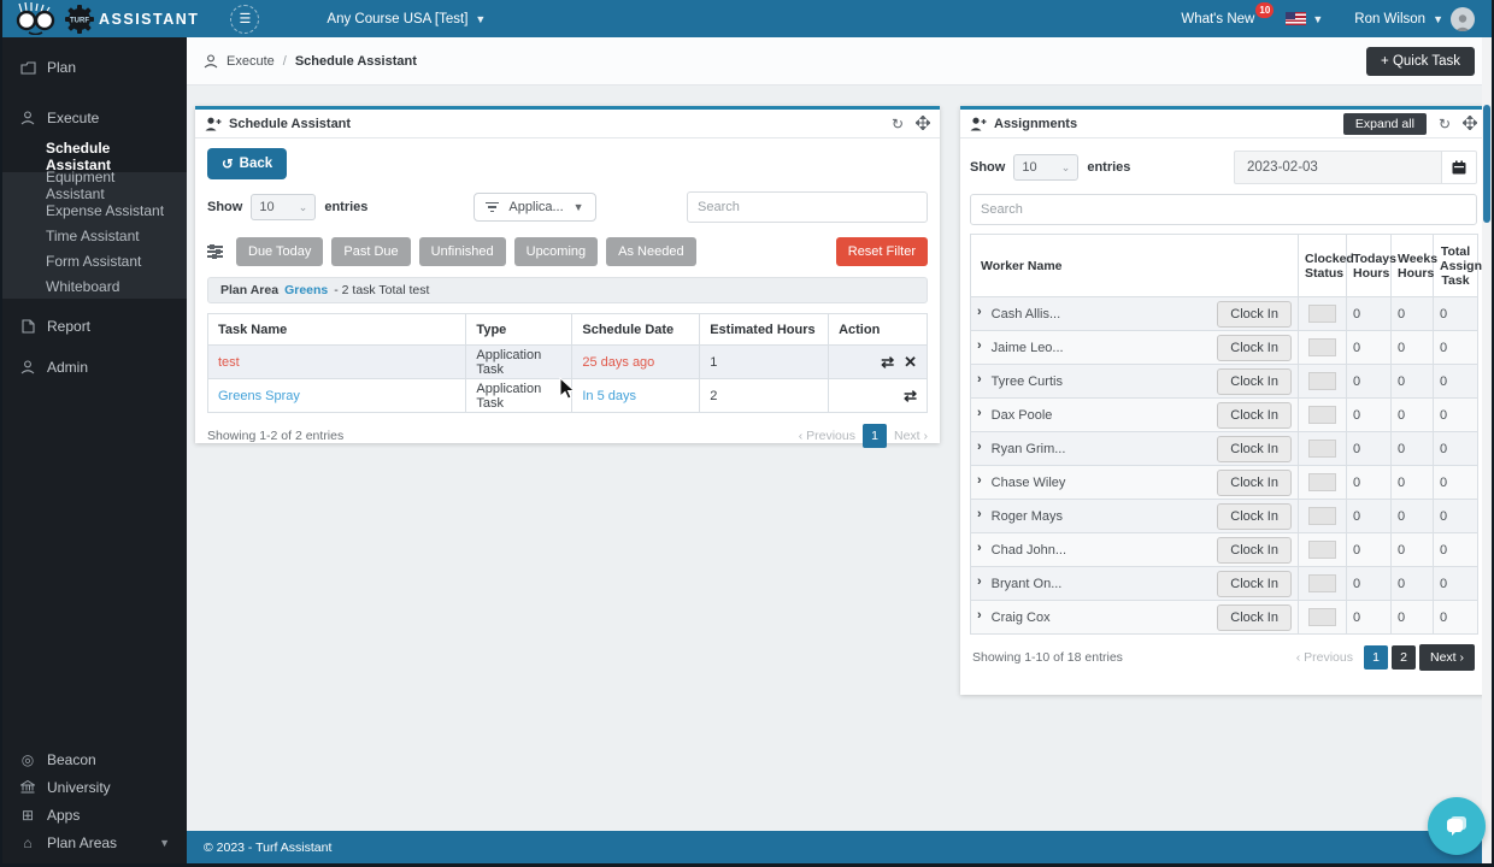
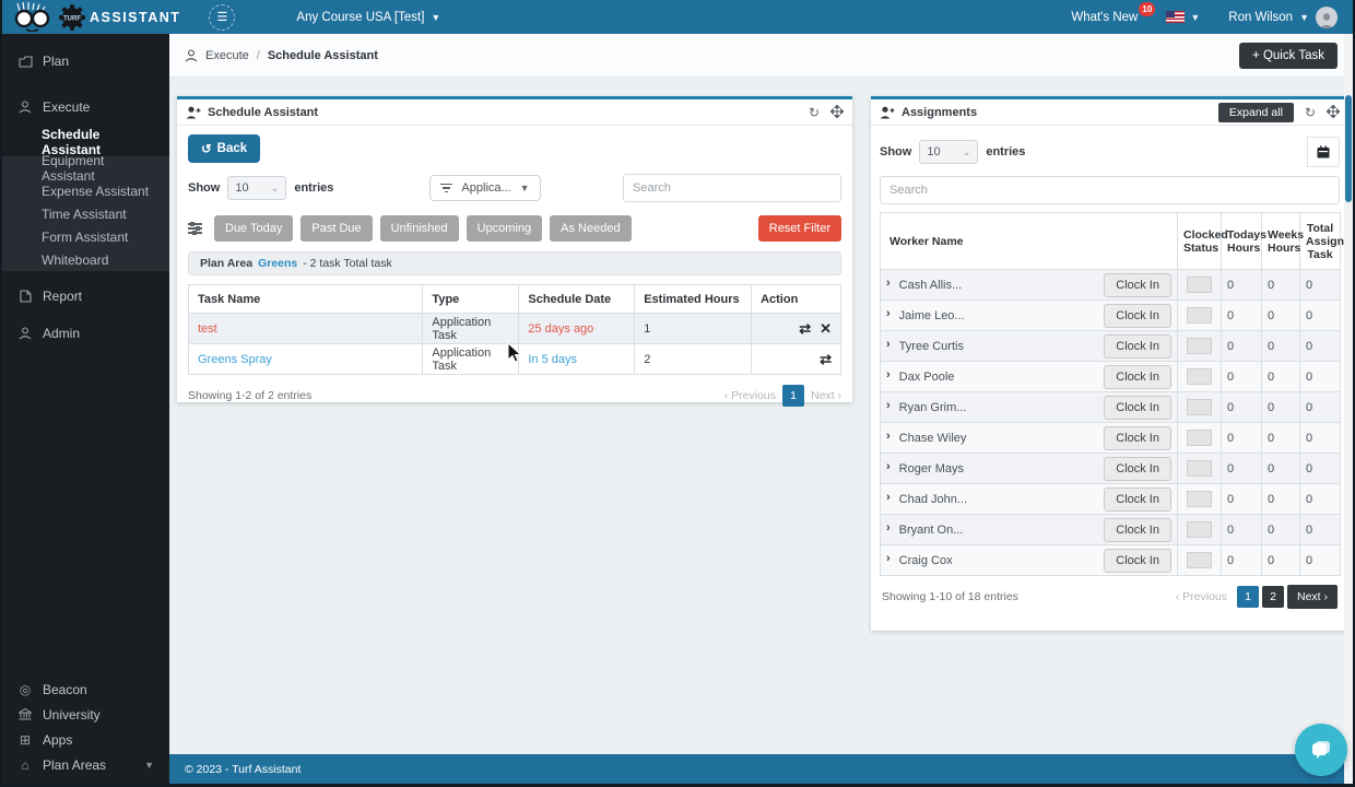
  ASSISTANT
  ☰
  Any Course USA [Test]
  ▼
  What's New
  10
  ▼
  Ron Wilson
  ▼
  Plan
  Execute
  Schedule Assistant
  Equipment Assistant
  Expense Assistant
  Time Assistant
  Form Assistant
  Whiteboard
  Report
  Admin
  ◎
  Beacon
  University
  ⊞
  Apps
  ⌂
  Plan Areas
  ▼
  Execute
  /
  Schedule Assistant
  + Quick Task
  Schedule Assistant
  ↻
  ↺
  Back
  Show
  10
  ⌄
  entries
  Applica...
  ▼
  Search
  Due Today
  Past Due
  Unfinished
  Upcoming
  As Needed
  Reset Filter
  Plan Area
  Greens
- - 2 task Total test
+ - 2 task Total task
  Task Name	Type	Schedule Date	Estimated Hours	Action
  test	Application Task	25 days ago	1	⇄ ✕
  Greens Spray	Application Task	In 5 days	2	⇄
  Showing 1-2 of 2 entries
  ‹ Previous
  1
  Next ›
  Assignments
  Expand all
  ↻
  Show
  10
  ⌄
  entries
- 2023-02-03
  Search
  Worker Name	Clocked Status	Todays Hours	Weeks Hours	Total Assign Task
  › Cash Allis... Clock In		0	0	0
  › Jaime Leo... Clock In		0	0	0
  › Tyree Curtis Clock In		0	0	0
  › Dax Poole Clock In		0	0	0
  › Ryan Grim... Clock In		0	0	0
  › Chase Wiley Clock In		0	0	0
  › Roger Mays Clock In		0	0	0
  › Chad John... Clock In		0	0	0
  › Bryant On... Clock In		0	0	0
  › Craig Cox Clock In		0	0	0
  Showing 1-10 of 18 entries
  ‹ Previous
  1
  2
  Next ›
  © 2023 - Turf Assistant
